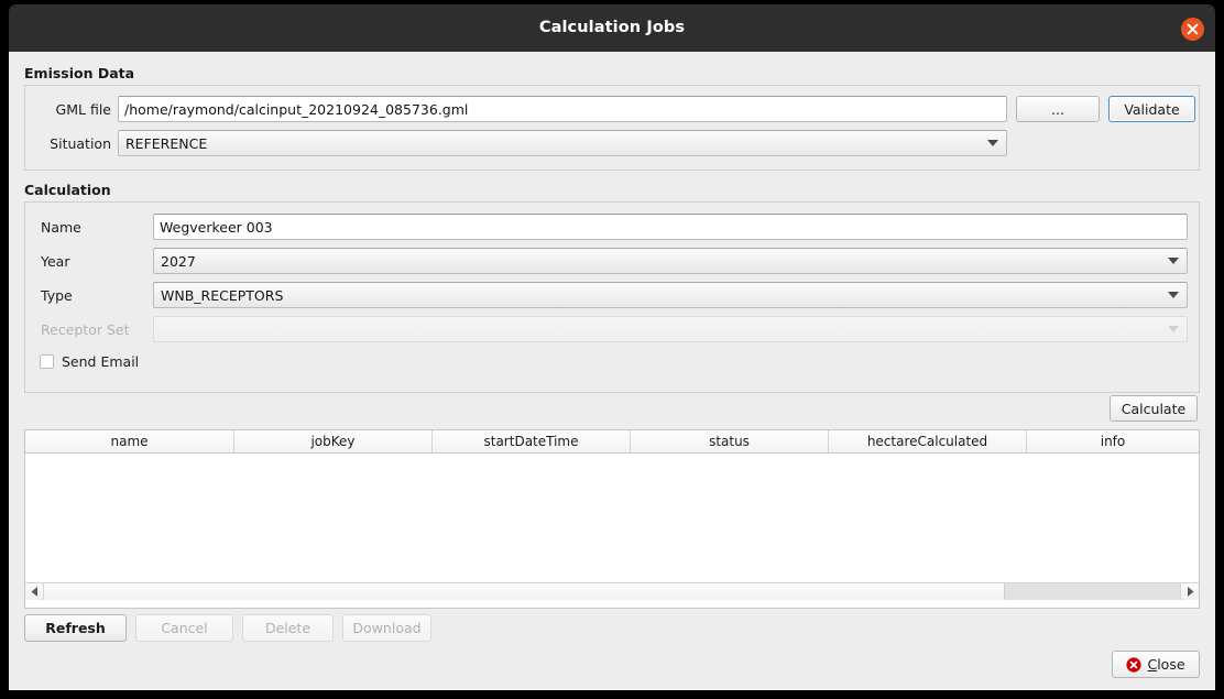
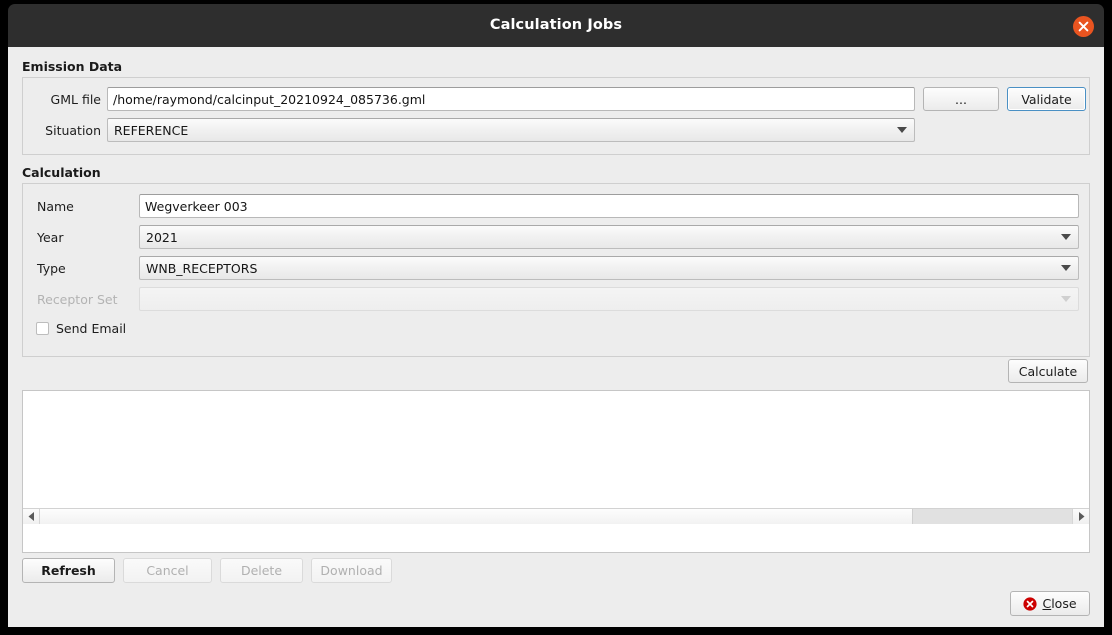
  Calculation Jobs
  Emission Data
  GML file
  /home/raymond/calcinput_20210924_085736.gml
  ...
  Validate
  Situation
  REFERENCE
  Calculation
  Name
  Wegverkeer 003
  Year
- 2027
+ 2021
  Type
  WNB_RECEPTORS
  Receptor Set
  Send Email
  Calculate
- name
- jobKey
- startDateTime
- status
- hectareCalculated
- info
  Refresh
  Cancel
  Delete
  Download
  Close
